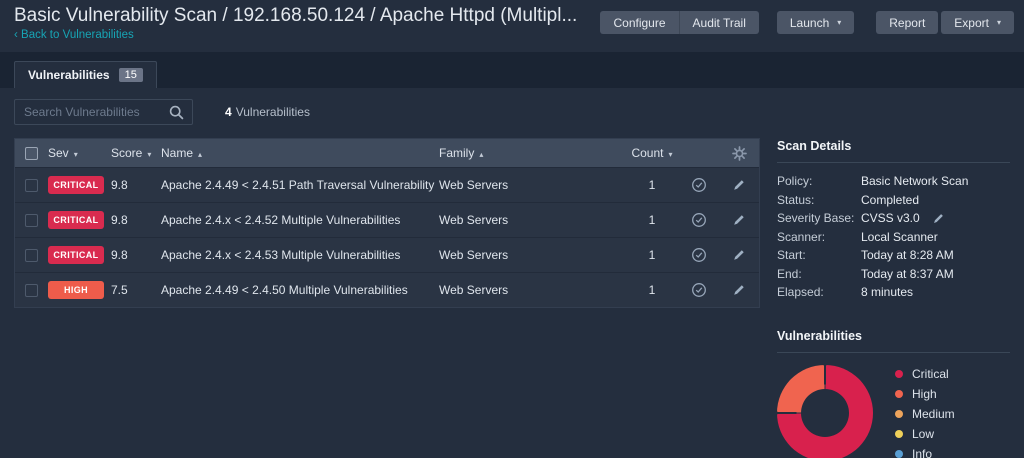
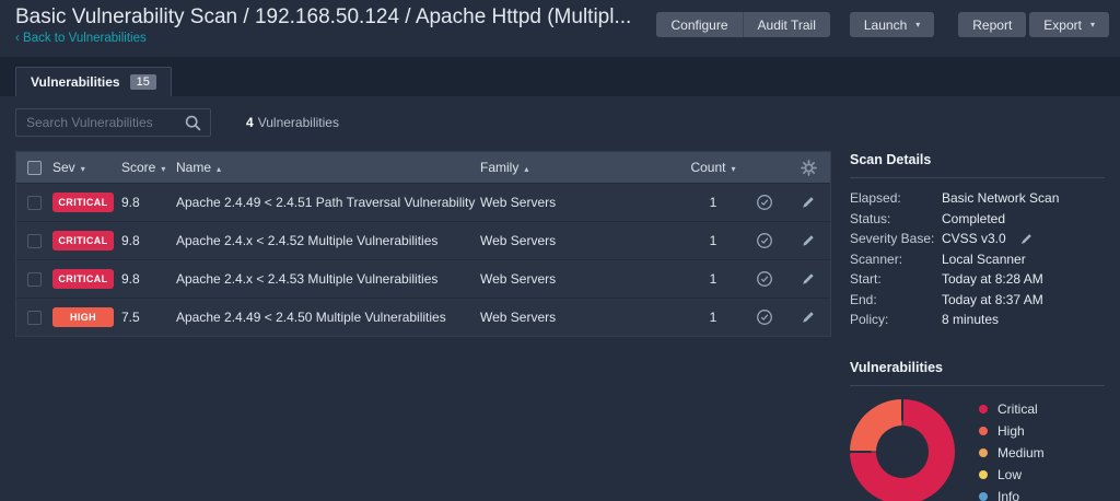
  Basic Vulnerability Scan / 192.168.50.124 / Apache Httpd (Multipl...
  ‹ Back to Vulnerabilities
  Configure
  Audit Trail
  Launch
  ▾
  Report
  Export
  ▾
  Vulnerabilities
  15
  Search Vulnerabilities
  4 Vulnerabilities
  Sev ▾
  Score ▾
  Name ▴
  Family ▴
  Count ▾
  CRITICAL
  9.8
  Apache 2.4.49 < 2.4.51 Path Traversal Vulnerability
  Web Servers
  1
  CRITICAL
  9.8
  Apache 2.4.x < 2.4.52 Multiple Vulnerabilities
  Web Servers
  1
  CRITICAL
  9.8
  Apache 2.4.x < 2.4.53 Multiple Vulnerabilities
  Web Servers
  1
  HIGH
  7.5
  Apache 2.4.49 < 2.4.50 Multiple Vulnerabilities
  Web Servers
  1
  Scan Details
- Policy:
+ Elapsed:
  Basic Network Scan
  Status:
  Completed
  Severity Base:
  CVSS v3.0
  Scanner:
  Local Scanner
  Start:
  Today at 8:28 AM
  End:
  Today at 8:37 AM
- Elapsed:
+ Policy:
  8 minutes
  Vulnerabilities
  Critical
  High
  Medium
  Low
  Info
